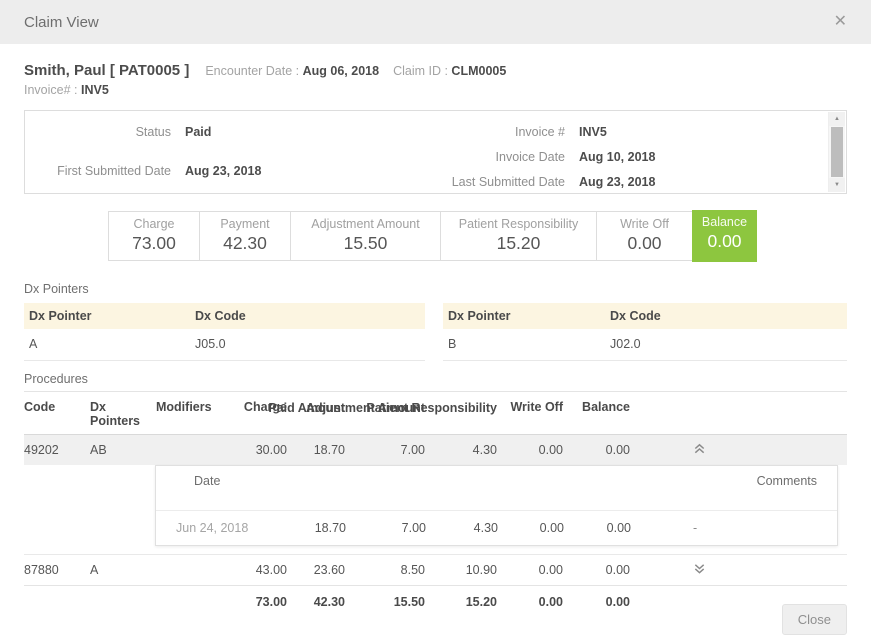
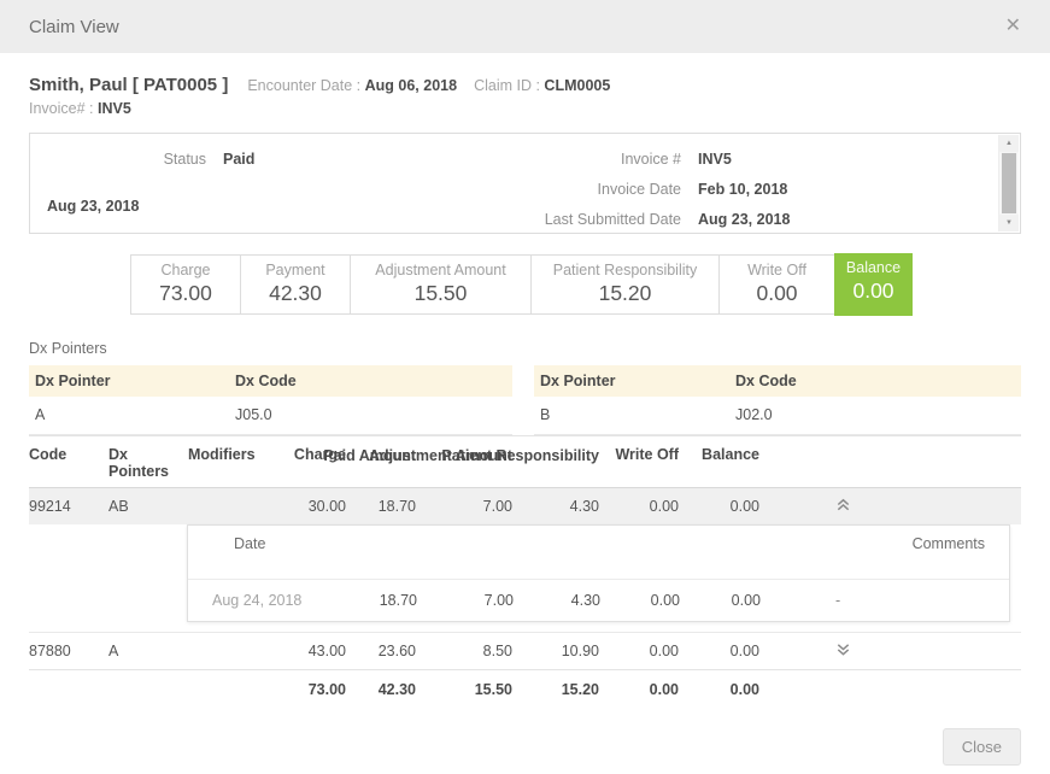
  Claim View
  ✕
  Smith, Paul [ PAT0005 ]
  Encounter Date : Aug 06, 2018
  Claim ID : CLM0005
  Invoice# : INV5
  Status
  Paid
- First Submitted Date
  Aug 23, 2018
  Invoice #
  INV5
  Invoice Date
- Aug 10, 2018
+ Feb 10, 2018
  Last Submitted Date
  Aug 23, 2018
  Charge
  73.00
  Payment
  42.30
  Adjustment Amount
  15.50
  Patient Responsibility
  15.20
  Write Off
  0.00
  Balance
  0.00
  Dx Pointers
  Dx Pointer	Dx Code
  A	J05.0
  Dx Pointer	Dx Code
  B	J02.0
- Procedures
  Code	Dx Pointers	Modifiers	Charge	Paid Amount	Adjustment Amount	Patient Responsibility	Write Off	Balance
- 49202	AB		30.00	18.70	7.00	4.30	0.00	0.00
+ 99214	AB		30.00	18.70	7.00	4.30	0.00	0.00
  Date						Comments
- Jun 24, 2018	18.70	7.00	4.30	0.00	0.00	-
+ Aug 24, 2018	18.70	7.00	4.30	0.00	0.00	-
  87880	A		43.00	23.60	8.50	10.90	0.00	0.00
  			73.00	42.30	15.50	15.20	0.00	0.00
  Close
